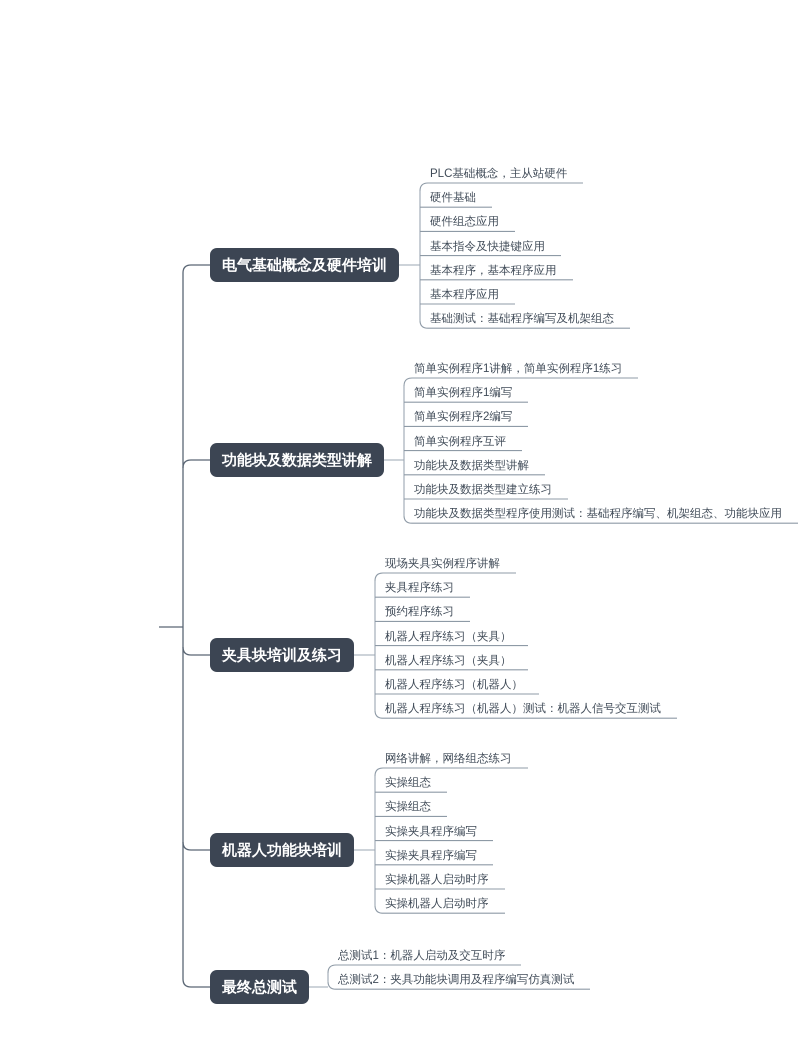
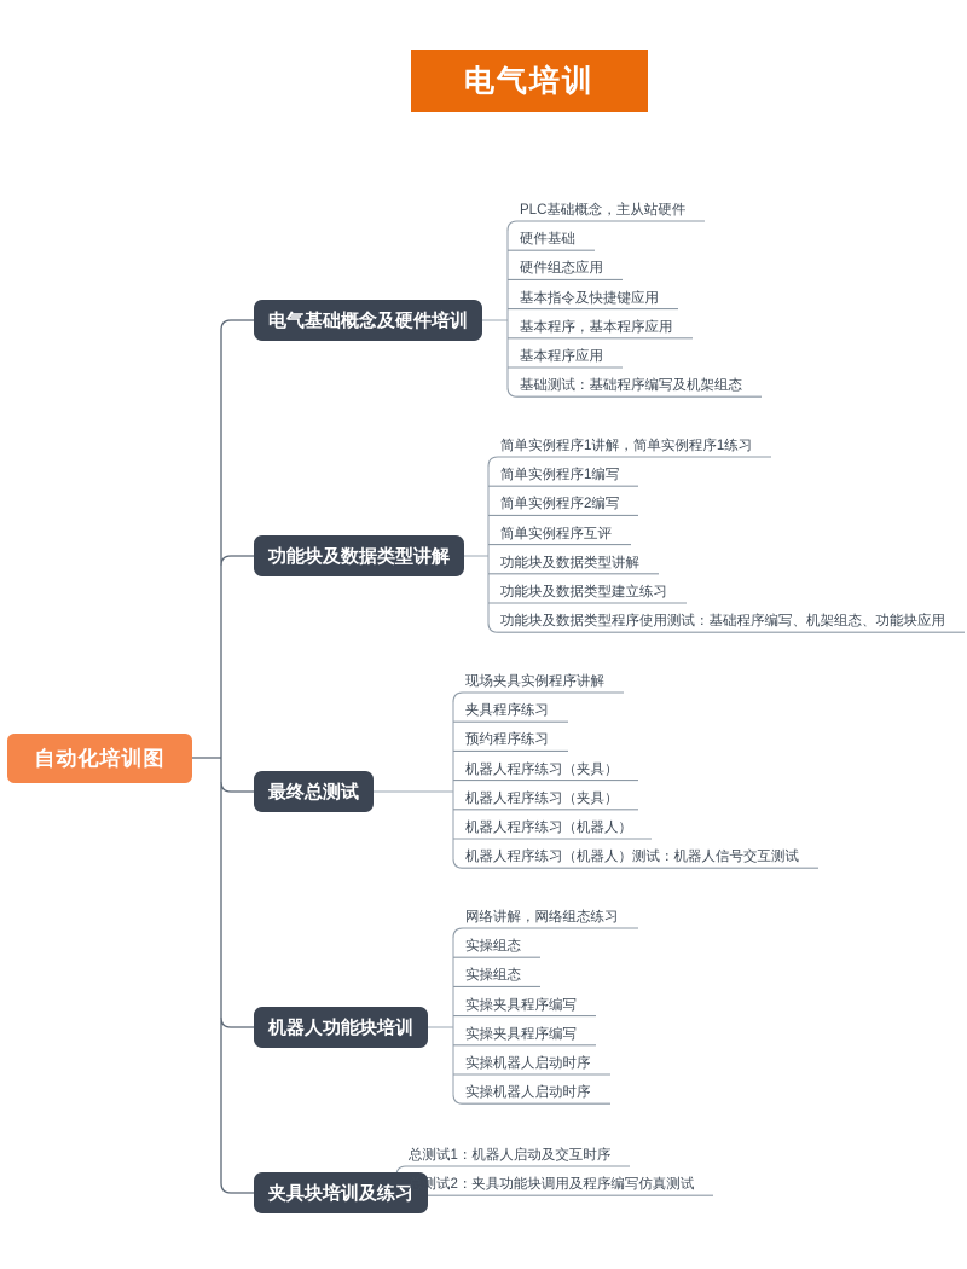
+ 电气培训
+ 自动化培训图
  电气基础概念及硬件培训
  功能块及数据类型讲解
- 夹具块培训及练习
+ 最终总测试
  机器人功能块培训
- 最终总测试
+ 夹具块培训及练习
  PLC基础概念，主从站硬件
  硬件基础
  硬件组态应用
  基本指令及快捷键应用
  基本程序，基本程序应用
  基本程序应用
  基础测试：基础程序编写及机架组态
  简单实例程序1讲解，简单实例程序1练习
  简单实例程序1编写
  简单实例程序2编写
  简单实例程序互评
  功能块及数据类型讲解
  功能块及数据类型建立练习
  功能块及数据类型程序使用测试：基础程序编写、机架组态、功能块应用
  现场夹具实例程序讲解
  夹具程序练习
  预约程序练习
  机器人程序练习（夹具）
  机器人程序练习（夹具）
  机器人程序练习（机器人）
  机器人程序练习（机器人）测试：机器人信号交互测试
  网络讲解，网络组态练习
  实操组态
  实操组态
  实操夹具程序编写
  实操夹具程序编写
  实操机器人启动时序
  实操机器人启动时序
  总测试1：机器人启动及交互时序
  总测试2：夹具功能块调用及程序编写仿真测试
